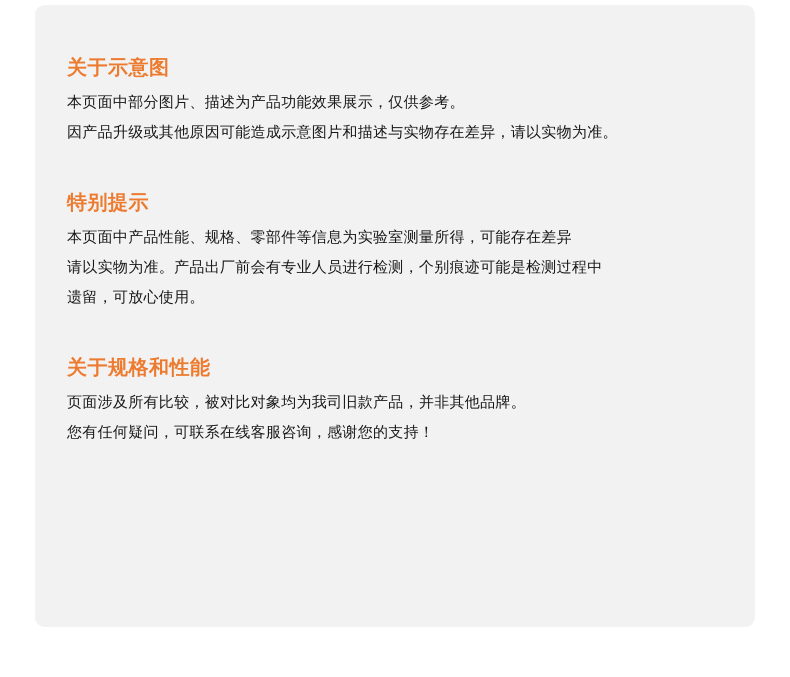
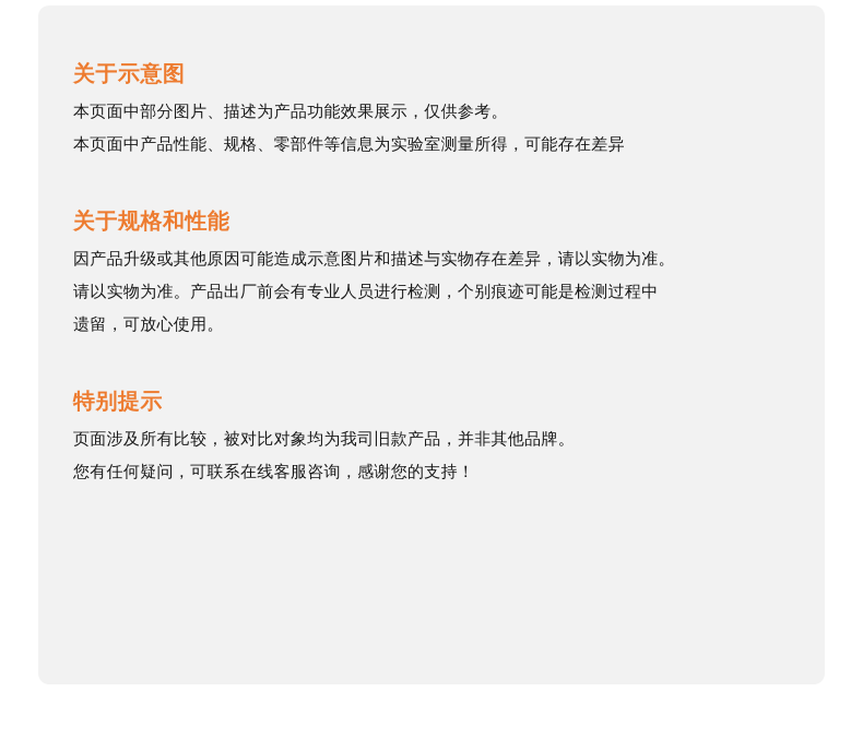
  关于示意图
  本页面中部分图片、描述为产品功能效果展示，仅供参考。
- 因产品升级或其他原因可能造成示意图片和描述与实物存在差异，请以实物为准。
+ 本页面中产品性能、规格、零部件等信息为实验室测量所得，可能存在差异
- 特别提示
+ 关于规格和性能
- 本页面中产品性能、规格、零部件等信息为实验室测量所得，可能存在差异
+ 因产品升级或其他原因可能造成示意图片和描述与实物存在差异，请以实物为准。
  请以实物为准。产品出厂前会有专业人员进行检测，个别痕迹可能是检测过程中
  遗留，可放心使用。
- 关于规格和性能
+ 特别提示
  页面涉及所有比较，被对比对象均为我司旧款产品，并非其他品牌。
  您有任何疑问，可联系在线客服咨询，感谢您的支持！
